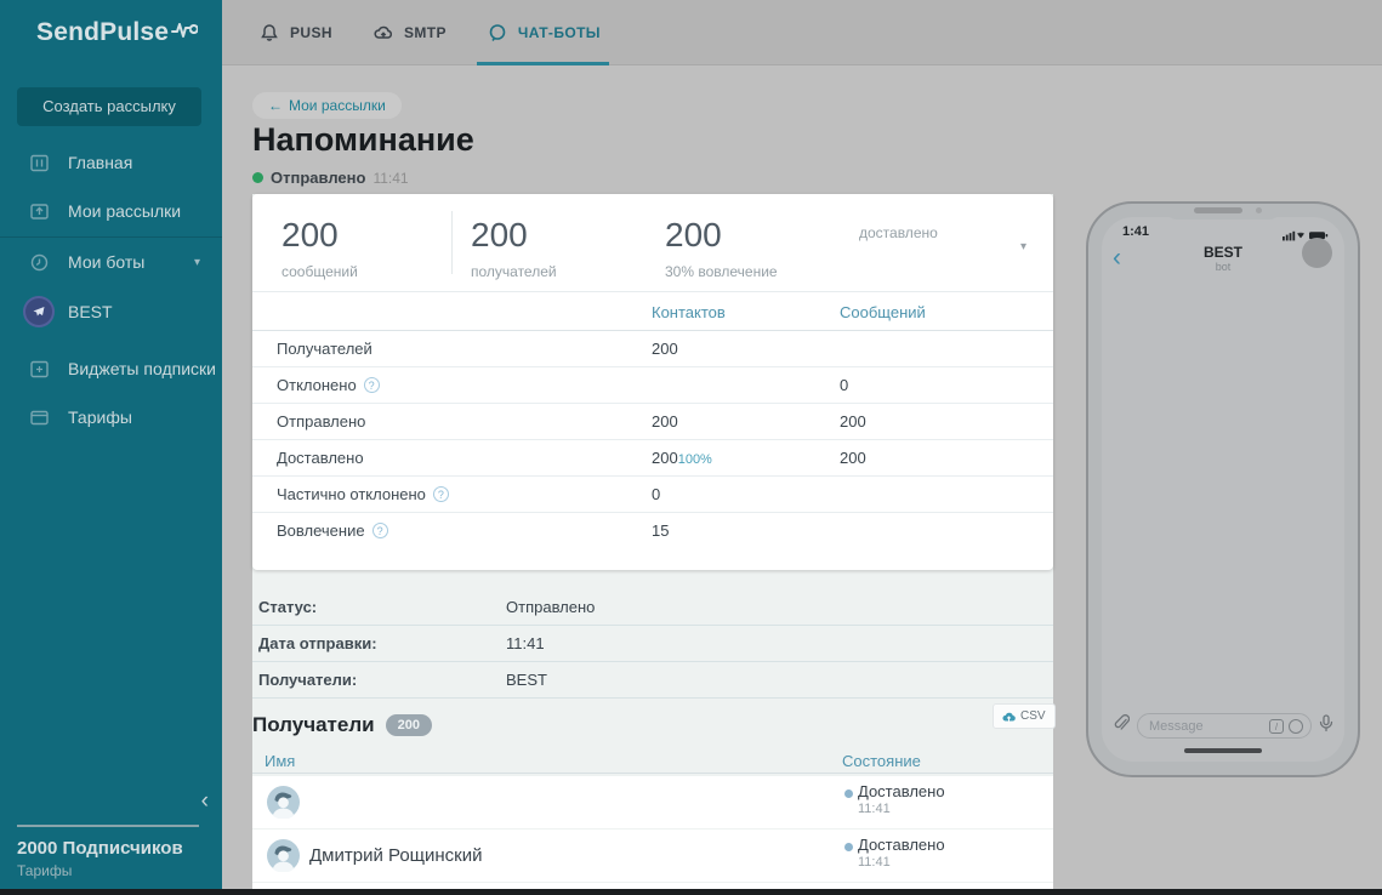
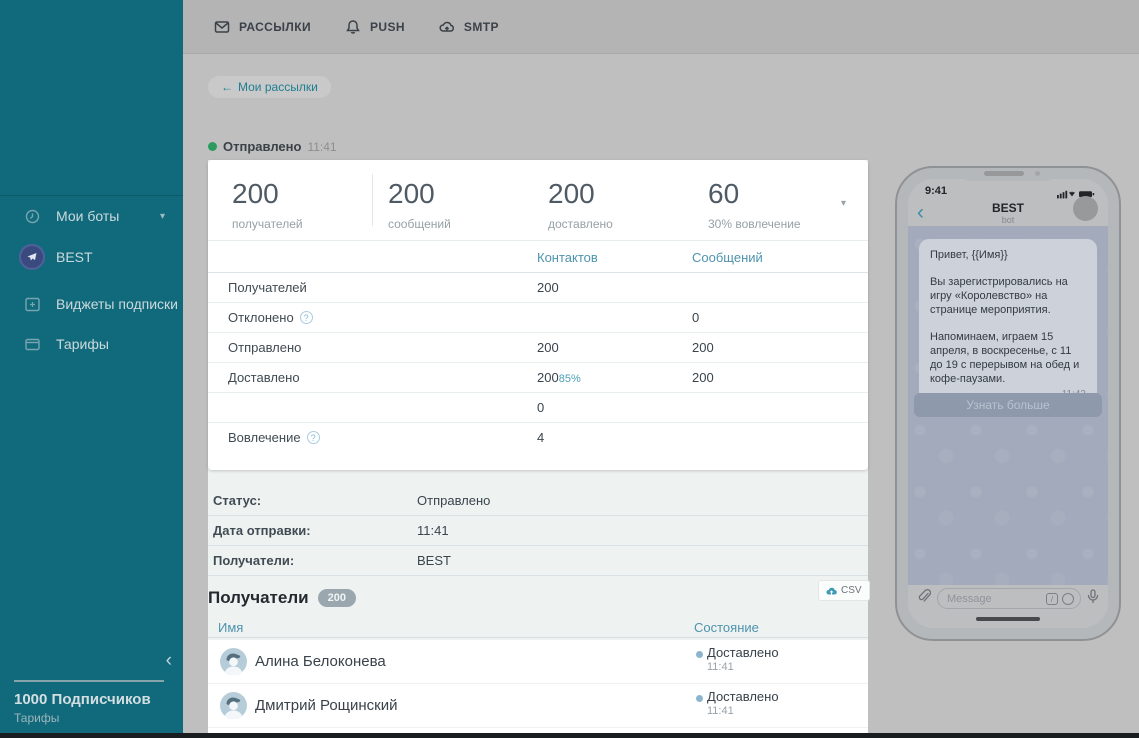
- SendPulse
- Создать рассылку
- Главная
- Мои рассылки
  Мои боты
  ▾
  BEST
  Виджеты подписки
  Тарифы
  ‹
- 2000 Подписчиков
+ 1000 Подписчиков
  Тарифы
+ РАССЫЛКИ
  PUSH
  SMTP
- ЧАТ-БОТЫ
  ← Мои рассылки
- Напоминание
  Отправлено
  11:41
  200
- сообщений
+ получателей
  200
- получателей
+ сообщений
  200
- 30% вовлечение
+ доставлено
+ 60
- доставлено
+ 30% вовлечение
  ▾
  Контактов
  Сообщений
  Получателей
  200
  Отклонено ?
  0
  Отправлено
  200
  200
  Доставлено
- 200100%
+ 20085%
  200
- Частично отклонено ?
  0
  Вовлечение ?
- 15
+ 4
  Статус:
  Отправлено
  Дата отправки:
  11:41
  Получатели:
  BEST
  CSV
  Получатели
  200
  Имя
  Состояние
+ Алина Белоконева
  Доставлено
  11:41
  Дмитрий Рощинский
  Доставлено
  11:41
- 1:41
+ 9:41
  ‹
  BEST
  bot
+ Привет, {{Имя}}
+ Вы зарегистрировались на игру «Королевство» на странице мероприятия.
+ Напоминаем, играем 15 апреля, в воскресенье, с 11 до 19 с перерывом на обед и кофе-паузами.
+ Узнать больше
  Message
  /
